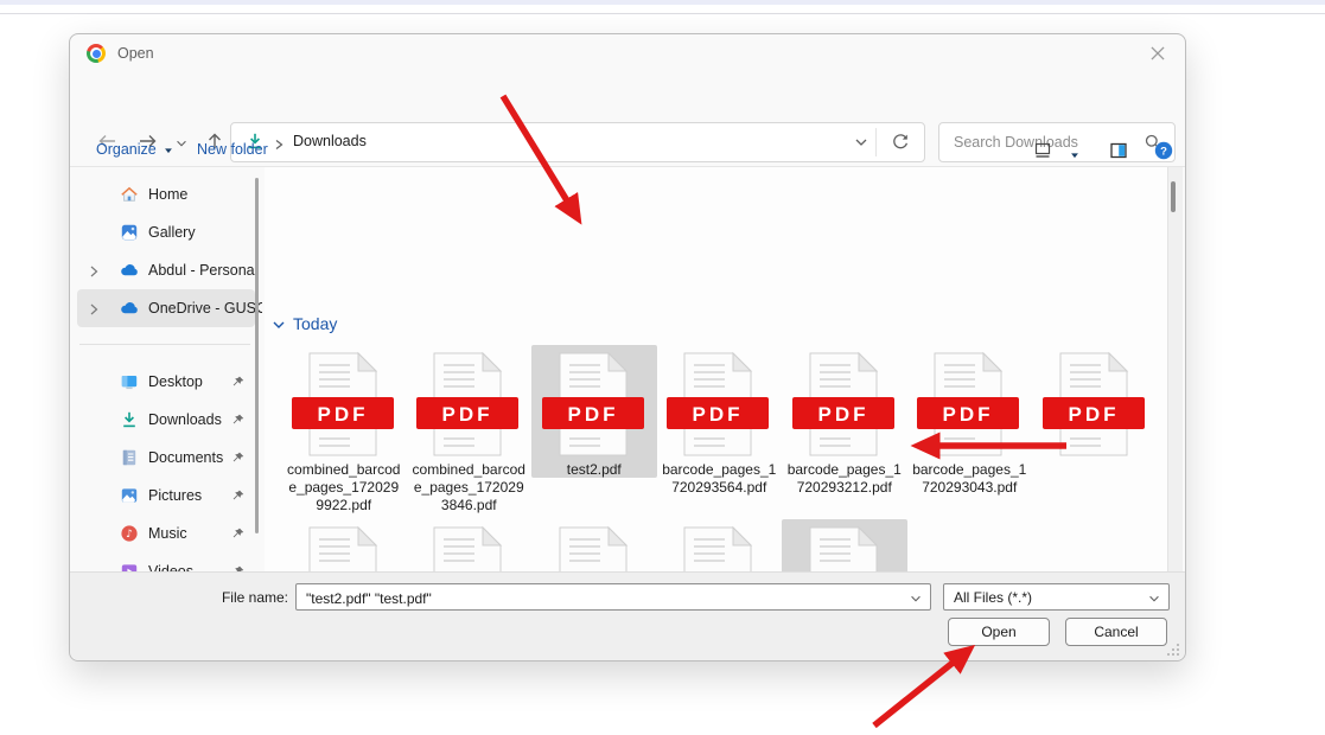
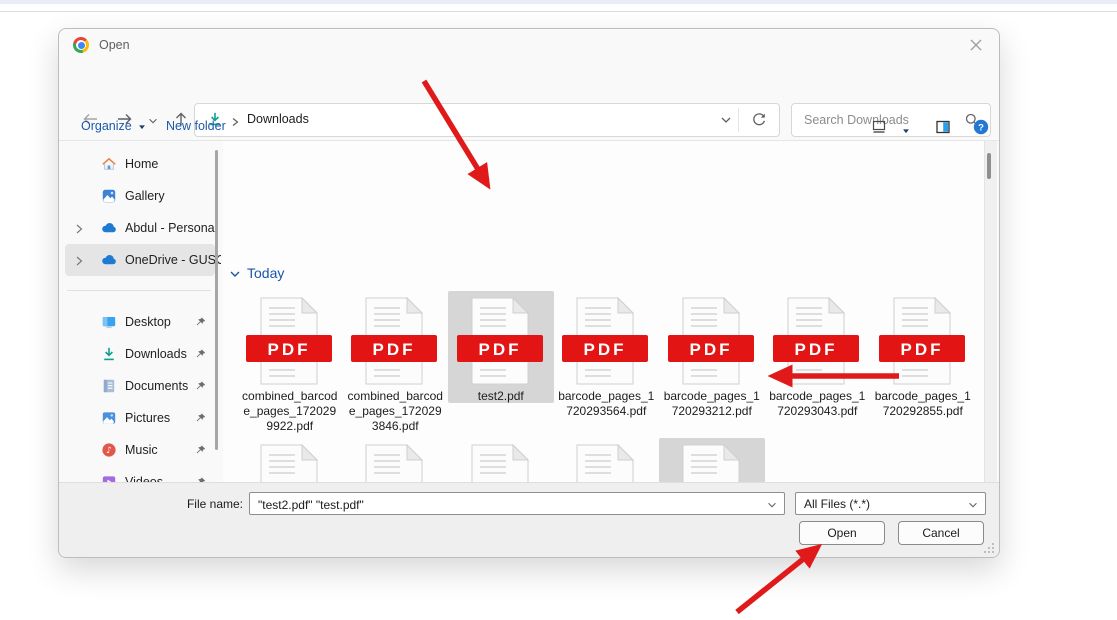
  Open
  Downloads
  Search Downloads
  Organize
  New folder
  ?
  Home
  Gallery
  Abdul - Persona
  OneDrive - GUSC
  Desktop
  Downloads
  Documents
  Pictures
  ♪
  Music
  Today
  PDF
  combined_barcode_pages_1720299922.pdf
  PDF
  combined_barcode_pages_1720293846.pdf
  PDF
  test2.pdf
  PDF
  barcode_pages_1720293564.pdf
  PDF
  barcode_pages_1720293212.pdf
  PDF
  barcode_pages_1720293043.pdf
  PDF
+ barcode_pages_1720292855.pdf
  File name:
  "test2.pdf" "test.pdf"
  All Files (*.*)
  Open
  Cancel
